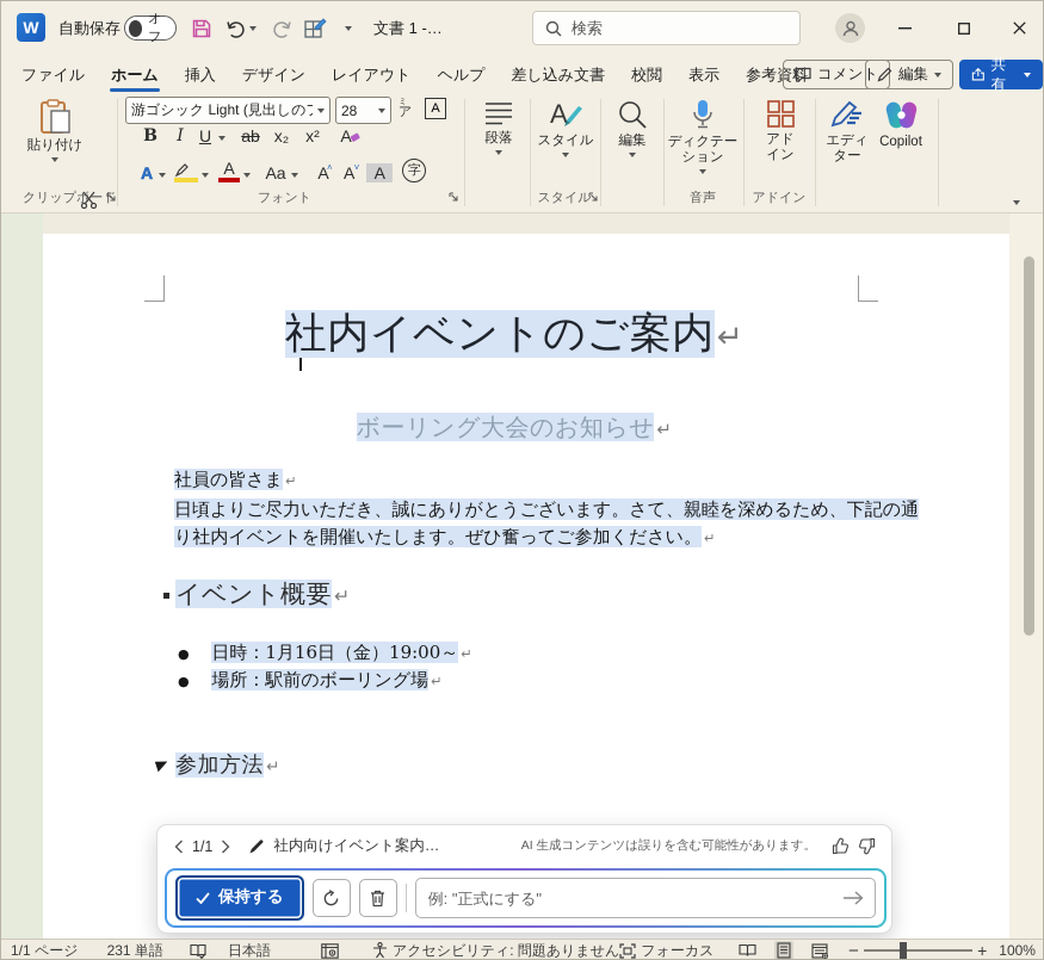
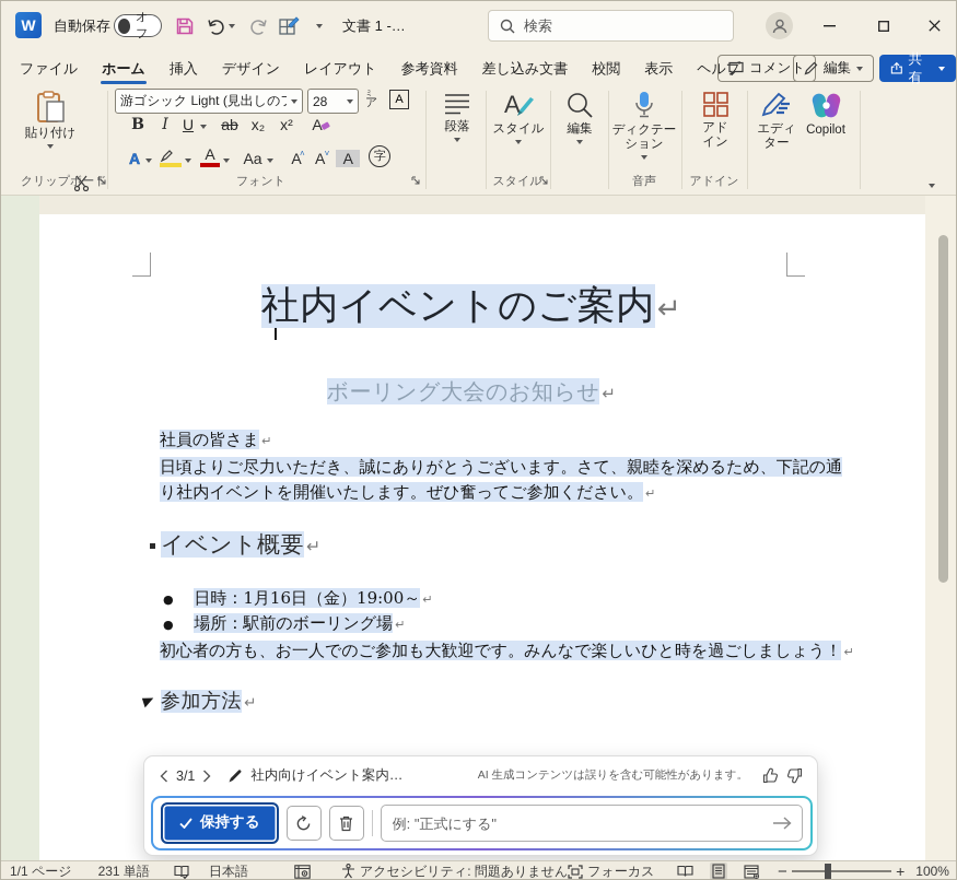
  W
  自動保存
  オフ
  文書 1 -…
  検索
  ファイル
  ホーム
  挿入
  デザイン
  レイアウト
- ヘルプ
+ 参考資料
  差し込み文書
  校閲
  表示
- 参考資料
+ ヘルプ
  コメント
  編集
  共有
  貼り付け
  クリップボー
  游ゴシック Light (見出しの
  28
  ア
  A
  B
  I
  U
  ab
  x₂
  x²
  A
  A
  A
  Aa
  A
  ˄
  A
  ˅
  A
  字
  フォント
  段落
  A
  スタイル
  スタイル
  編集
  ディクテーション
  音声
  アドイン
  アドイン
  エディター
  Copilot
  社内イベントのご案内↵
  ボーリング大会のお知らせ↵
  社員の皆さま ↵
  日頃よりご尽力いただき、誠にありがとうございます。さて、親睦を深めるため、下記の通
  り社内イベントを開催いたします。ぜひ奮ってご参加ください。 ↵
  イベント概要↵
  ● 日時：1月16日（金）19:00～ ↵
  ● 場所：駅前のボーリング場 ↵
+ 初心者の方も、お一人でのご参加も大歓迎です。みんなで楽しいひと時を過ごしましょう！ ↵
  参加方法 ↵
- 1/1
+ 3/1
  社内向けイベント案内…
  AI 生成コンテンツは誤りを含む可能性があります。
  保持する
  例: "正式にする"
  1/1 ページ
  231 単語
  日本語
  アクセシビリティ: 問題ありません
  フォーカス
  −
  +
  100%
